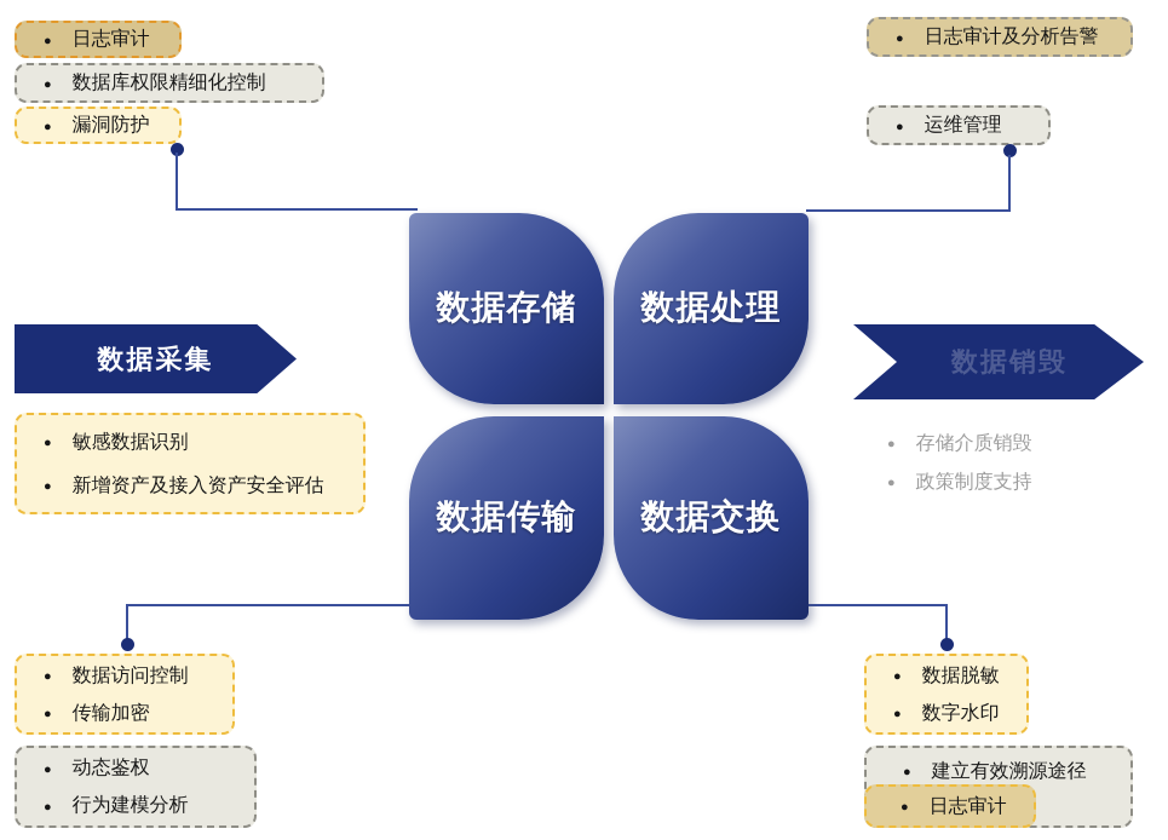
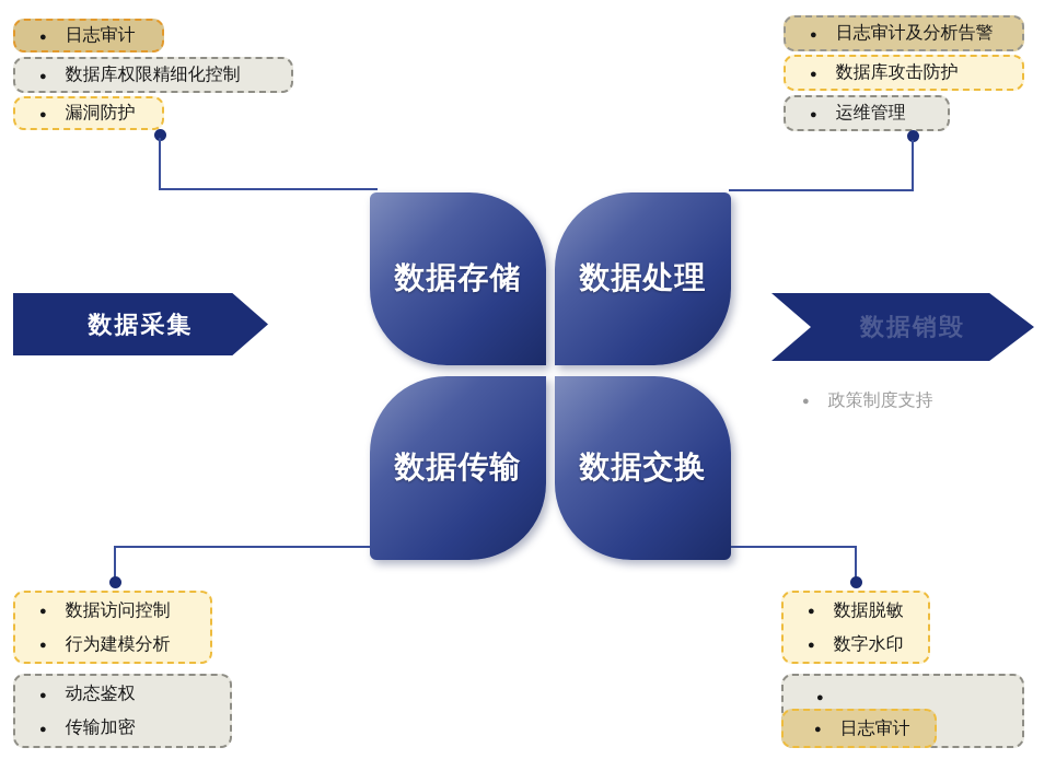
  日志审计
  数据库权限精细化控制
  漏洞防护
  日志审计及分析告警
+ 数据库攻击防护
  运维管理
  数据存储
  数据处理
  数据传输
  数据交换
  数据采集
  数据销毁
- 敏感数据识别
- 新增资产及接入资产安全评估
- 存储介质销毁
  政策制度支持
  数据访问控制
- 传输加密
+ 行为建模分析
  动态鉴权
- 行为建模分析
+ 传输加密
  数据脱敏
  数字水印
- 建立有效溯源途径
  日志审计
